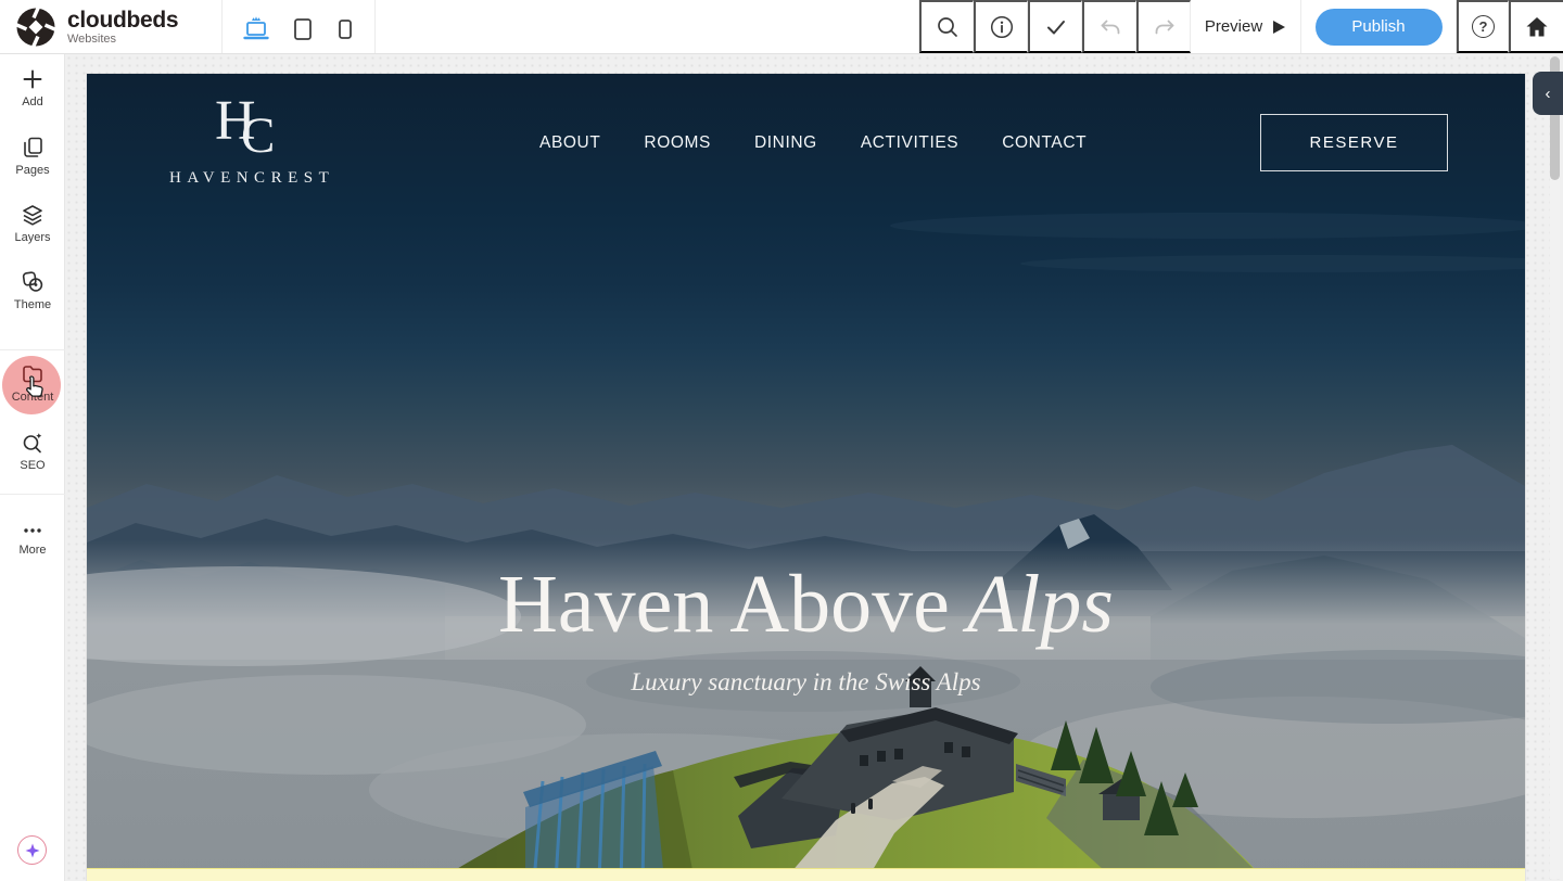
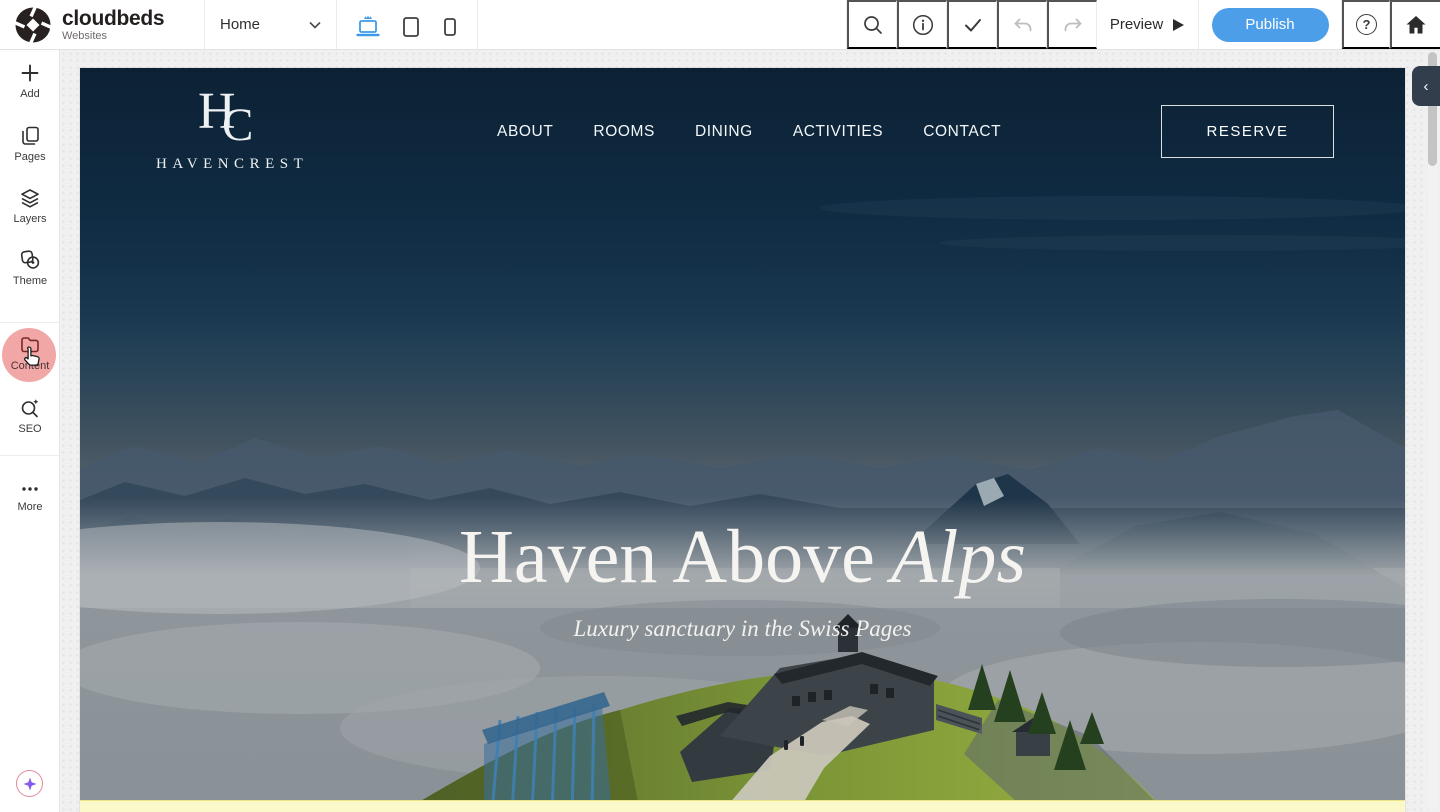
  cloudbeds
  Websites
+ Home
  Preview
  Publish
  ?
  Add
  Pages
  Layers
  Theme
  Content
  SEO
  More
  H
  C
  HAVENCREST
  ABOUT
  ROOMS
  DINING
  ACTIVITIES
  CONTACT
  RESERVE
  Haven Above Alps
- Luxury sanctuary in the Swiss Alps
+ Luxury sanctuary in the Swiss Pages
  ‹
